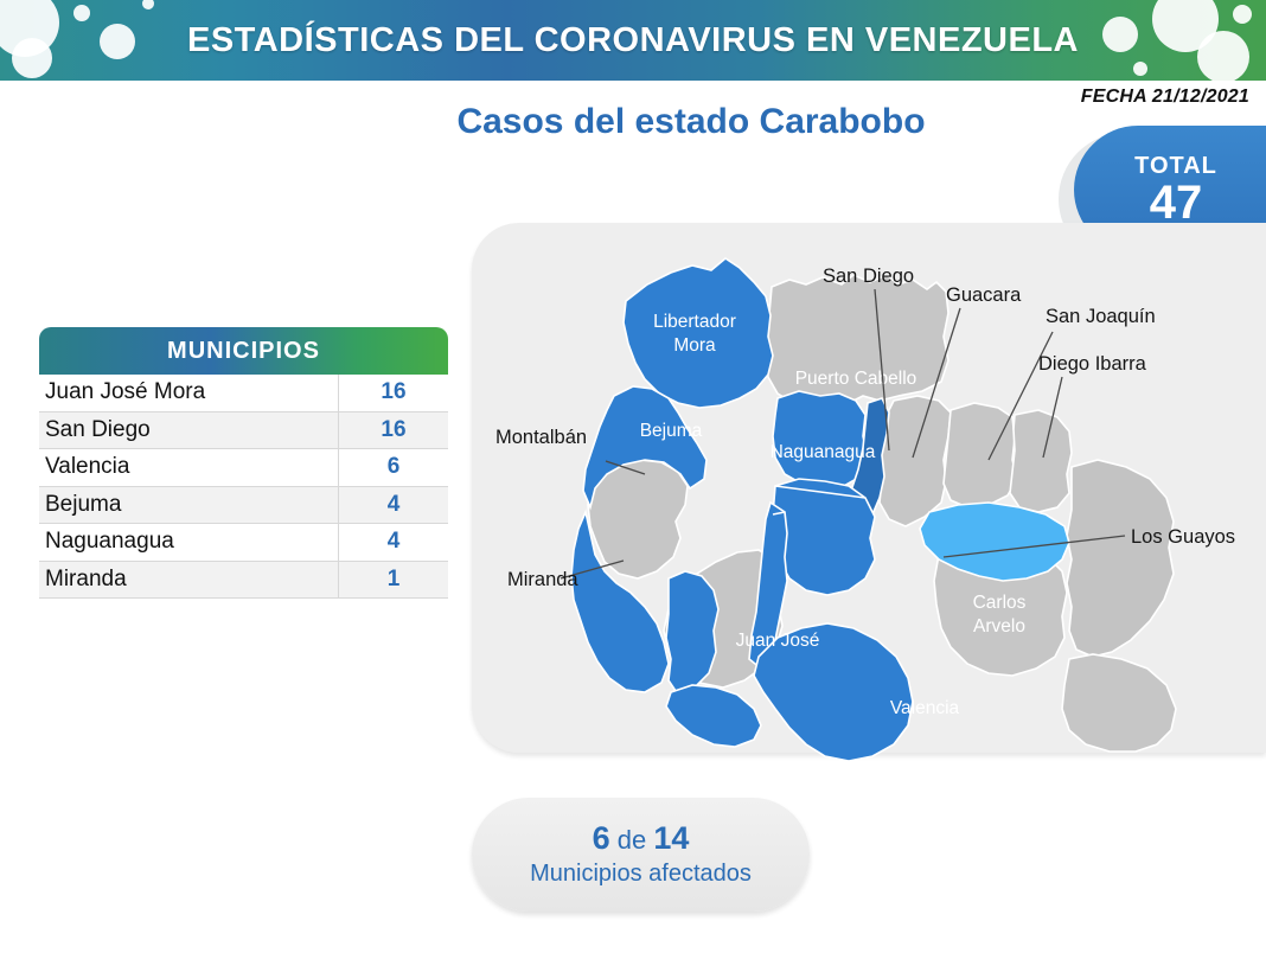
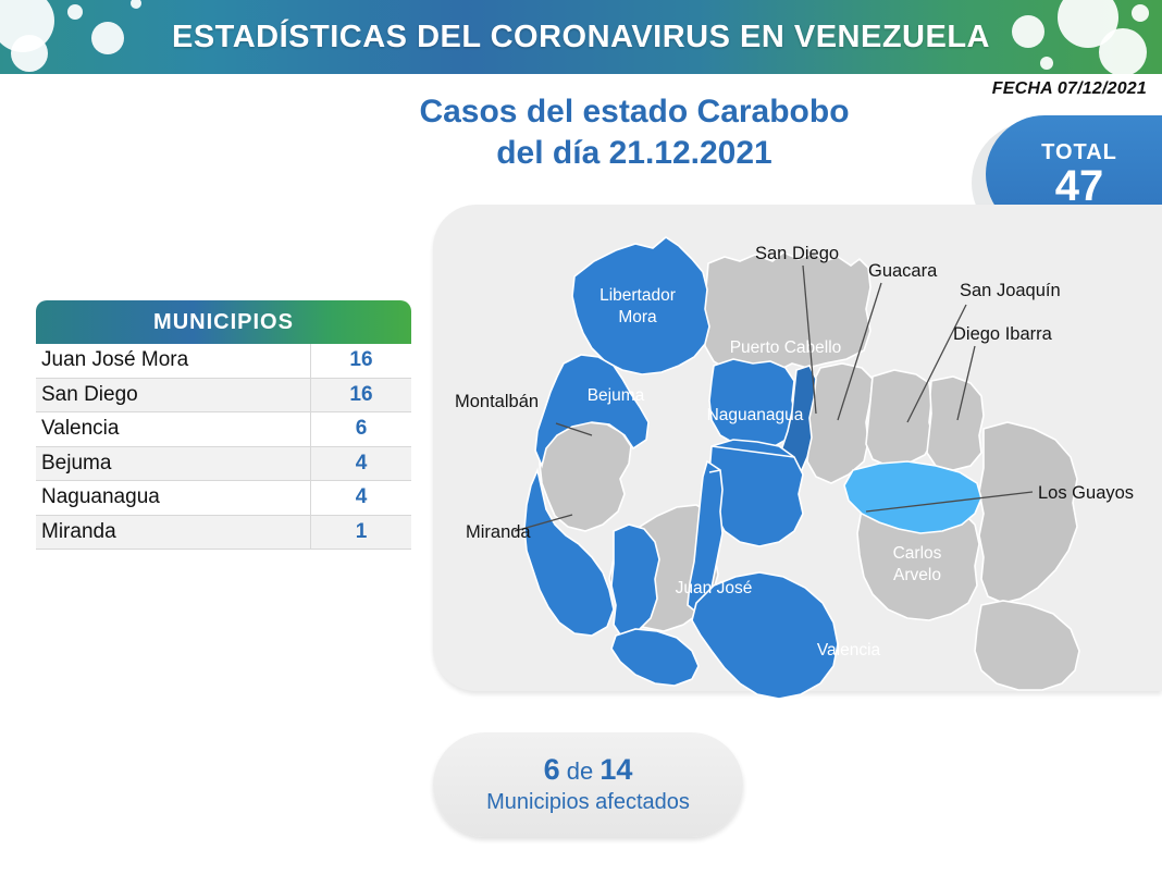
  ESTADÍSTICAS DEL CORONAVIRUS EN VENEZUELA
- FECHA 21/12/2021
+ FECHA 07/12/2021
  Casos del estado Carabobo
+ del día 21.12.2021
  TOTAL
  47
  MUNICIPIOS
  Juan José Mora
  16
  San Diego
  16
  Valencia
  6
  Bejuma
  4
  Naguanagua
  4
  Miranda
  1
  Libertador
  Mora
  Bejuma
  Puerto Caello
  Naguanagua
  Juan José
  Carlos
  Arvelo
  Valencia
  Montalbán
  Miranda
  San Diego
  Guacara
  San Joaquín
  Diego Ibarra
  Los Guayos
  6 de 14
  Municipios afectados
